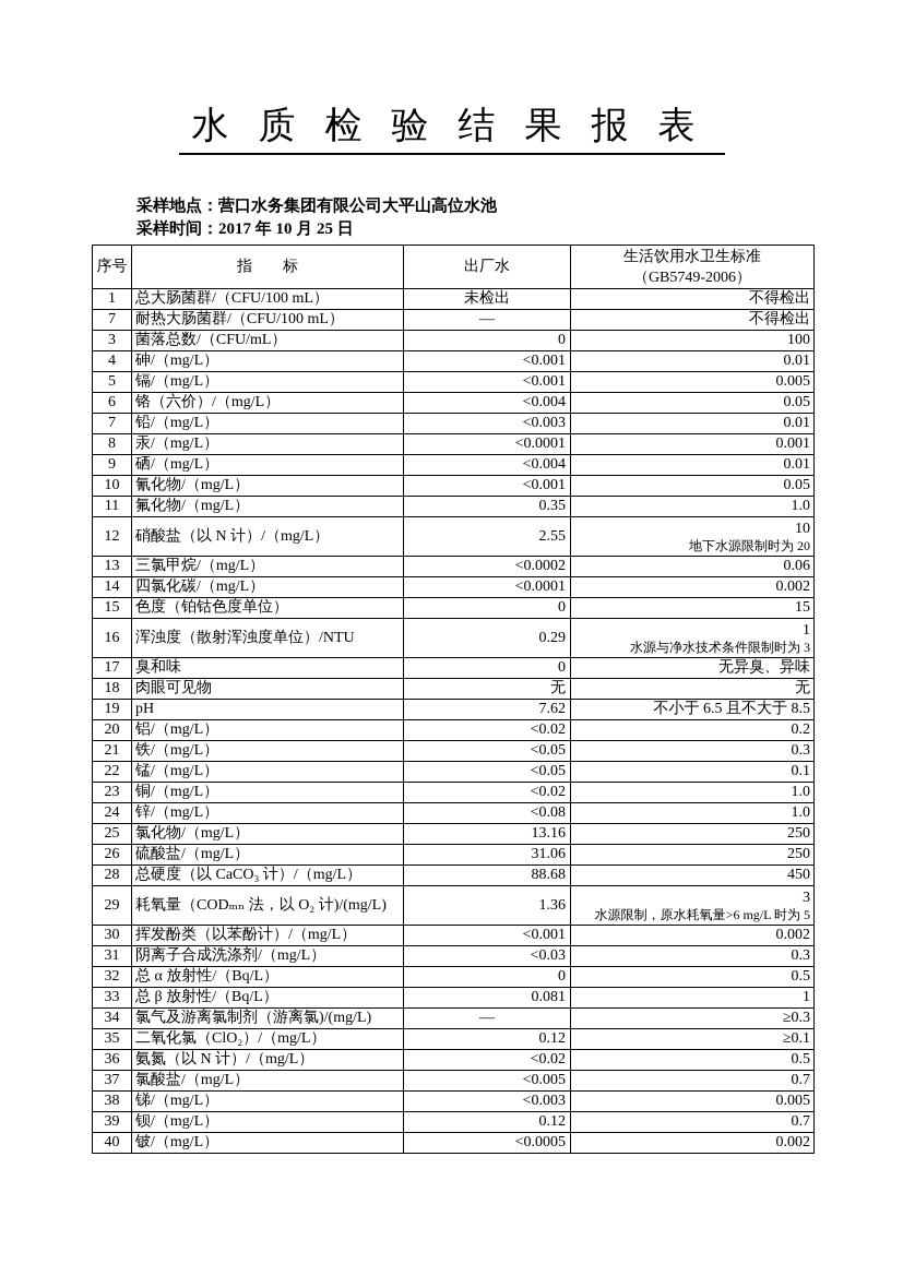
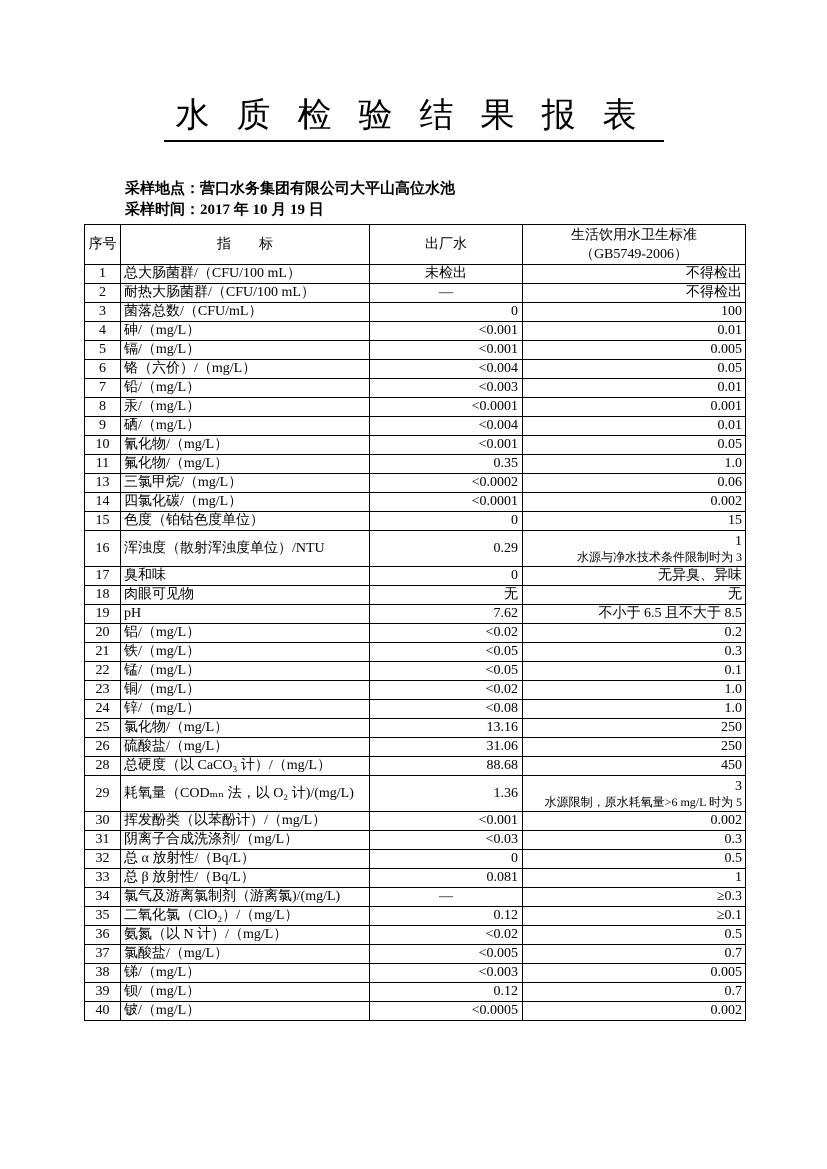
  水质检验结果报表
  采样地点：营口水务集团有限公司大平山高位水池
- 采样时间：2017 年 10 月 25 日
+ 采样时间：2017 年 10 月 19 日
  序号	指 标	出厂水	生活饮用水卫生标准 （GB5749-2006）
  1	总大肠菌群/（CFU/100 mL）	未检出	不得检出
- 7	耐热大肠菌群/（CFU/100 mL）	—	不得检出
+ 2	耐热大肠菌群/（CFU/100 mL）	—	不得检出
  3	菌落总数/（CFU/mL）	0	100
  4	砷/（mg/L）	<0.001	0.01
  5	镉/（mg/L）	<0.001	0.005
  6	铬（六价）/（mg/L）	<0.004	0.05
  7	铅/（mg/L）	<0.003	0.01
  8	汞/（mg/L）	<0.0001	0.001
  9	硒/（mg/L）	<0.004	0.01
  10	氰化物/（mg/L）	<0.001	0.05
  11	氟化物/（mg/L）	0.35	1.0
- 12	硝酸盐（以 N 计）/（mg/L）	2.55	10地下水源限制时为 20
  13	三氯甲烷/（mg/L）	<0.0002	0.06
  14	四氯化碳/（mg/L）	<0.0001	0.002
  15	色度（铂钴色度单位）	0	15
  16	浑浊度（散射浑浊度单位）/NTU	0.29	1水源与净水技术条件限制时为 3
  17	臭和味	0	无异臭、异味
  18	肉眼可见物	无	无
  19	pH	7.62	不小于 6.5 且不大于 8.5
  20	铝/（mg/L）	<0.02	0.2
  21	铁/（mg/L）	<0.05	0.3
  22	锰/（mg/L）	<0.05	0.1
  23	铜/（mg/L）	<0.02	1.0
  24	锌/（mg/L）	<0.08	1.0
  25	氯化物/（mg/L）	13.16	250
  26	硫酸盐/（mg/L）	31.06	250
  28	总硬度（以 CaCO₃ 计）/（mg/L）	88.68	450
  29	耗氧量（CODₘₙ 法，以 O₂ 计)/(mg/L)	1.36	3水源限制，原水耗氧量>6 mg/L 时为 5
  30	挥发酚类（以苯酚计）/（mg/L）	<0.001	0.002
  31	阴离子合成洗涤剂/（mg/L）	<0.03	0.3
  32	总 α 放射性/（Bq/L）	0	0.5
  33	总 β 放射性/（Bq/L）	0.081	1
  34	氯气及游离氯制剂（游离氯)/(mg/L)	—	≥0.3
  35	二氧化氯（ClO₂）/（mg/L）	0.12	≥0.1
  36	氨氮（以 N 计）/（mg/L）	<0.02	0.5
  37	氯酸盐/（mg/L）	<0.005	0.7
  38	锑/（mg/L）	<0.003	0.005
  39	钡/（mg/L）	0.12	0.7
  40	铍/（mg/L）	<0.0005	0.002
